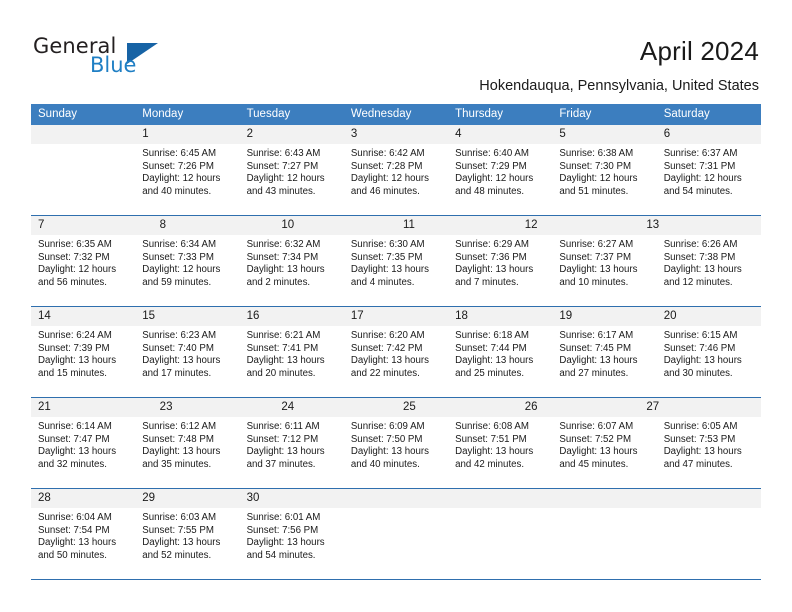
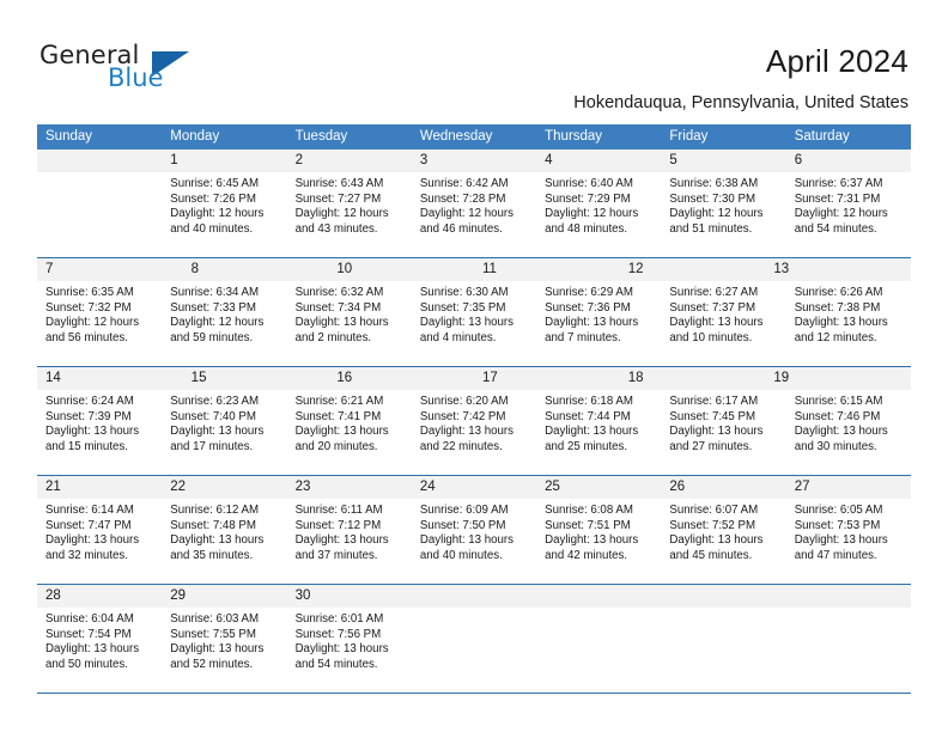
  General
  Blue
  April 2024
  Hokendauqua, Pennsylvania, United States
  Sunday
  Monday
  Tuesday
  Wednesday
  Thursday
  Friday
  Saturday
  1
  2
  3
  4
  5
  6
  Sunrise: 6:45 AM
  Sunset: 7:26 PM
  Daylight: 12 hours
  and 40 minutes.
  Sunrise: 6:43 AM
  Sunset: 7:27 PM
  Daylight: 12 hours
  and 43 minutes.
  Sunrise: 6:42 AM
  Sunset: 7:28 PM
  Daylight: 12 hours
  and 46 minutes.
  Sunrise: 6:40 AM
  Sunset: 7:29 PM
  Daylight: 12 hours
  and 48 minutes.
  Sunrise: 6:38 AM
  Sunset: 7:30 PM
  Daylight: 12 hours
  and 51 minutes.
  Sunrise: 6:37 AM
  Sunset: 7:31 PM
  Daylight: 12 hours
  and 54 minutes.
  7
  8
  10
  11
  12
  13
  Sunrise: 6:35 AM
  Sunset: 7:32 PM
  Daylight: 12 hours
  and 56 minutes.
  Sunrise: 6:34 AM
  Sunset: 7:33 PM
  Daylight: 12 hours
  and 59 minutes.
  Sunrise: 6:32 AM
  Sunset: 7:34 PM
  Daylight: 13 hours
  and 2 minutes.
  Sunrise: 6:30 AM
  Sunset: 7:35 PM
  Daylight: 13 hours
  and 4 minutes.
  Sunrise: 6:29 AM
  Sunset: 7:36 PM
  Daylight: 13 hours
  and 7 minutes.
  Sunrise: 6:27 AM
  Sunset: 7:37 PM
  Daylight: 13 hours
  and 10 minutes.
  Sunrise: 6:26 AM
  Sunset: 7:38 PM
  Daylight: 13 hours
  and 12 minutes.
  14
  15
  16
  17
  18
  19
- 20
  Sunrise: 6:24 AM
  Sunset: 7:39 PM
  Daylight: 13 hours
  and 15 minutes.
  Sunrise: 6:23 AM
  Sunset: 7:40 PM
  Daylight: 13 hours
  and 17 minutes.
  Sunrise: 6:21 AM
  Sunset: 7:41 PM
  Daylight: 13 hours
  and 20 minutes.
  Sunrise: 6:20 AM
  Sunset: 7:42 PM
  Daylight: 13 hours
  and 22 minutes.
  Sunrise: 6:18 AM
  Sunset: 7:44 PM
  Daylight: 13 hours
  and 25 minutes.
  Sunrise: 6:17 AM
  Sunset: 7:45 PM
  Daylight: 13 hours
  and 27 minutes.
  Sunrise: 6:15 AM
  Sunset: 7:46 PM
  Daylight: 13 hours
  and 30 minutes.
  21
+ 22
  23
  24
  25
  26
  27
  Sunrise: 6:14 AM
  Sunset: 7:47 PM
  Daylight: 13 hours
  and 32 minutes.
  Sunrise: 6:12 AM
  Sunset: 7:48 PM
  Daylight: 13 hours
  and 35 minutes.
  Sunrise: 6:11 AM
  Sunset: 7:12 PM
  Daylight: 13 hours
  and 37 minutes.
  Sunrise: 6:09 AM
  Sunset: 7:50 PM
  Daylight: 13 hours
  and 40 minutes.
  Sunrise: 6:08 AM
  Sunset: 7:51 PM
  Daylight: 13 hours
  and 42 minutes.
  Sunrise: 6:07 AM
  Sunset: 7:52 PM
  Daylight: 13 hours
  and 45 minutes.
  Sunrise: 6:05 AM
  Sunset: 7:53 PM
  Daylight: 13 hours
  and 47 minutes.
  28
  29
  30
  Sunrise: 6:04 AM
  Sunset: 7:54 PM
  Daylight: 13 hours
  and 50 minutes.
  Sunrise: 6:03 AM
  Sunset: 7:55 PM
  Daylight: 13 hours
  and 52 minutes.
  Sunrise: 6:01 AM
  Sunset: 7:56 PM
  Daylight: 13 hours
  and 54 minutes.
